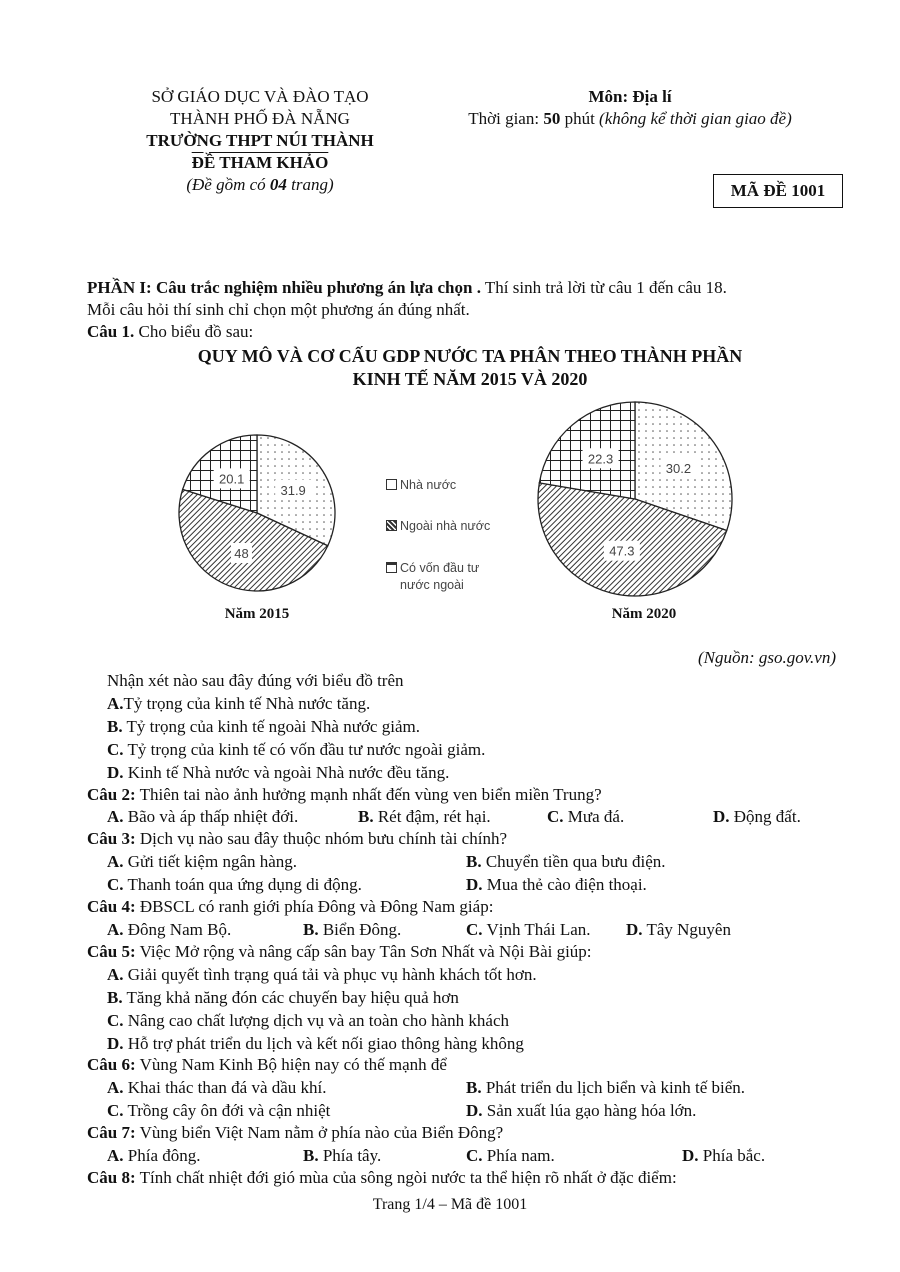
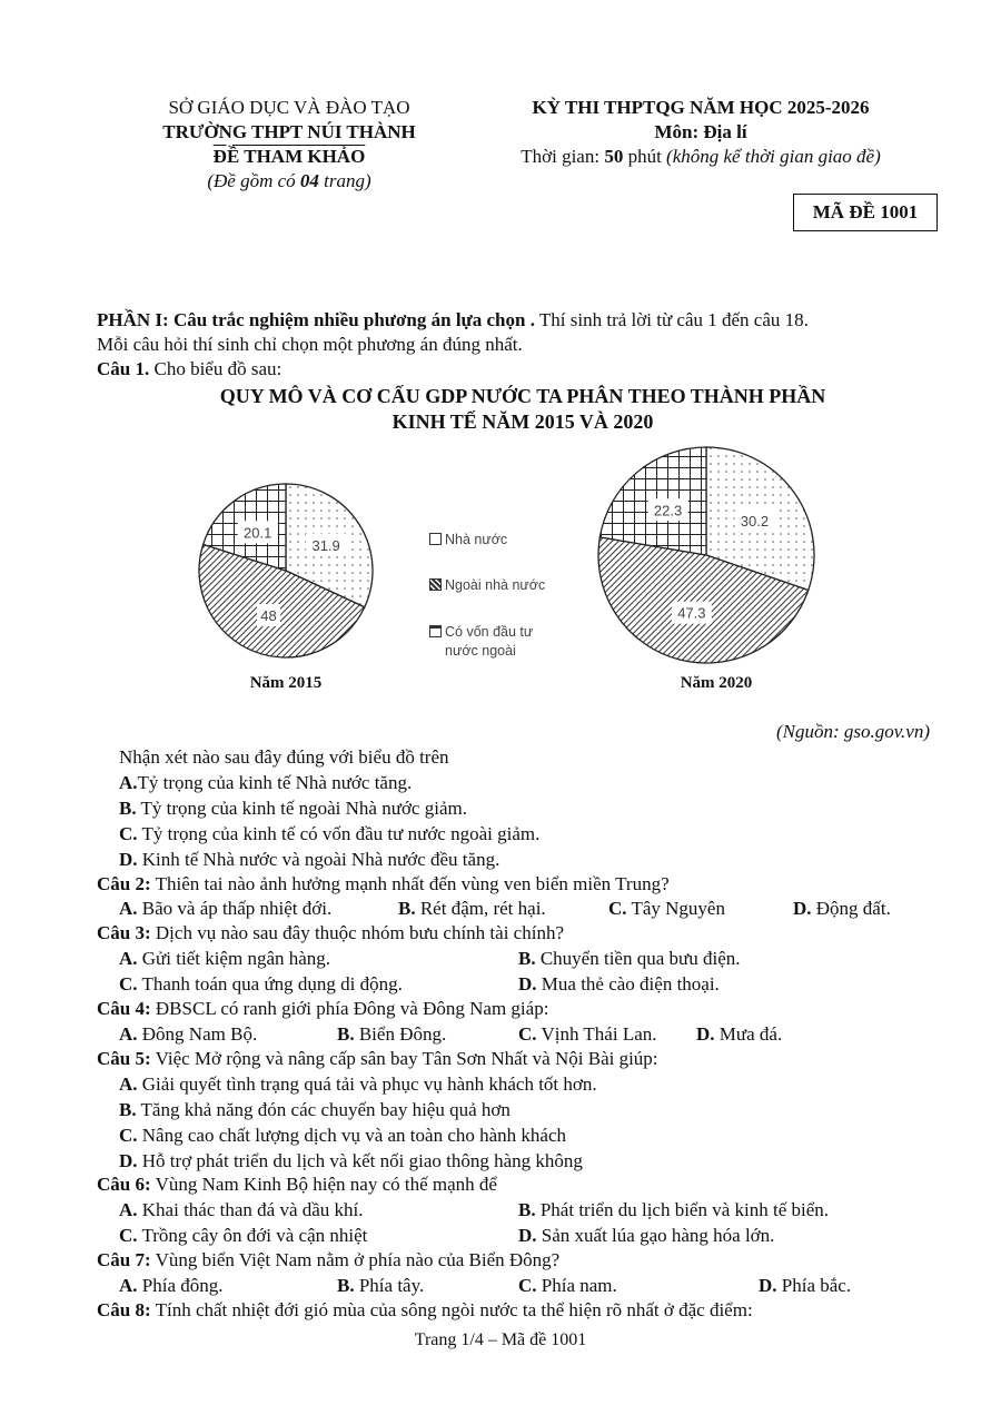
  SỞ GIÁO DỤC VÀ ĐÀO TẠO
- THÀNH PHỐ ĐÀ NẴNG
  TRƯỜNG THPT NÚI THÀNH
  ĐỀ THAM KHẢO
  (Đề gồm có 04 trang)
+ KỲ THI THPTQG NĂM HỌC 2025-2026
  Môn: Địa lí
  Thời gian: 50 phút (không kể thời gian giao đề)
  MÃ ĐỀ 1001
  PHẦN I: Câu trắc nghiệm nhiều phương án lựa chọn . Thí sinh trả lời từ câu 1 đến câu 18.
  Mỗi câu hỏi thí sinh chỉ chọn một phương án đúng nhất.
  Câu 1. Cho biểu đồ sau:
  QUY MÔ VÀ CƠ CẤU GDP NƯỚC TA PHÂN THEO THÀNH PHẦN
  KINH TẾ NĂM 2015 VÀ 2020
  31.9
  48
  20.1
  30.2
  47.3
  22.3
  Nhà nước
  Ngoài nhà nước
  Có vốn đầu tư
  nước ngoài
  Năm 2015
  Năm 2020
  (Nguồn: gso.gov.vn)
  Nhận xét nào sau đây đúng với biểu đồ trên
  A.Tỷ trọng của kinh tế Nhà nước tăng.
  B. Tỷ trọng của kinh tế ngoài Nhà nước giảm.
  C. Tỷ trọng của kinh tế có vốn đầu tư nước ngoài giảm.
  D. Kinh tế Nhà nước và ngoài Nhà nước đều tăng.
  Câu 2: Thiên tai nào ảnh hưởng mạnh nhất đến vùng ven biển miền Trung?
  A. Bão và áp thấp nhiệt đới.
  B. Rét đậm, rét hại.
- C. Mưa đá.
+ C. Tây Nguyên
  D. Động đất.
  Câu 3: Dịch vụ nào sau đây thuộc nhóm bưu chính tài chính?
  A. Gửi tiết kiệm ngân hàng.
  B. Chuyển tiền qua bưu điện.
  C. Thanh toán qua ứng dụng di động.
  D. Mua thẻ cào điện thoại.
  Câu 4: ĐBSCL có ranh giới phía Đông và Đông Nam giáp:
  A. Đông Nam Bộ.
  B. Biển Đông.
  C. Vịnh Thái Lan.
- D. Tây Nguyên
+ D. Mưa đá.
  Câu 5: Việc Mở rộng và nâng cấp sân bay Tân Sơn Nhất và Nội Bài giúp:
  A. Giải quyết tình trạng quá tải và phục vụ hành khách tốt hơn.
  B. Tăng khả năng đón các chuyến bay hiệu quả hơn
  C. Nâng cao chất lượng dịch vụ và an toàn cho hành khách
  D. Hỗ trợ phát triển du lịch và kết nối giao thông hàng không
  Câu 6: Vùng Nam Kinh Bộ hiện nay có thế mạnh để
  A. Khai thác than đá và dầu khí.
  B. Phát triển du lịch biển và kinh tế biển.
  C. Trồng cây ôn đới và cận nhiệt
  D. Sản xuất lúa gạo hàng hóa lớn.
  Câu 7: Vùng biển Việt Nam nằm ở phía nào của Biển Đông?
  A. Phía đông.
  B. Phía tây.
  C. Phía nam.
  D. Phía bắc.
  Câu 8: Tính chất nhiệt đới gió mùa của sông ngòi nước ta thể hiện rõ nhất ở đặc điểm:
  Trang 1/4 – Mã đề 1001
